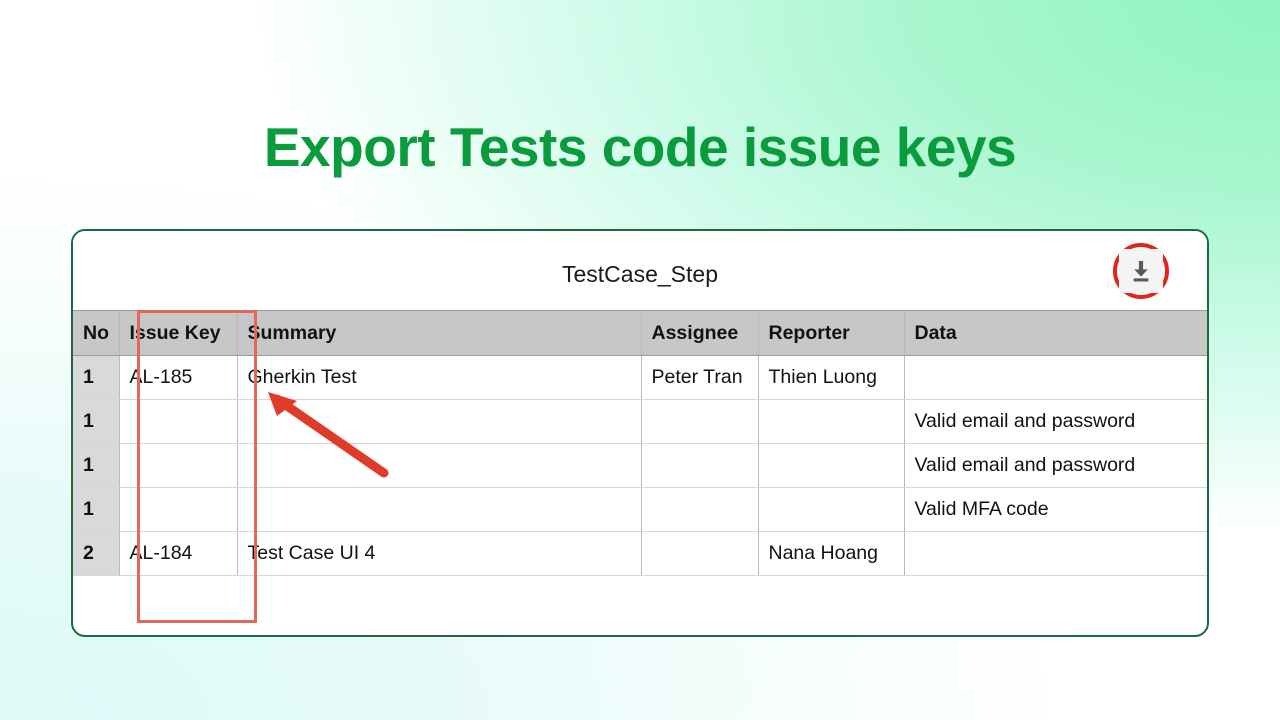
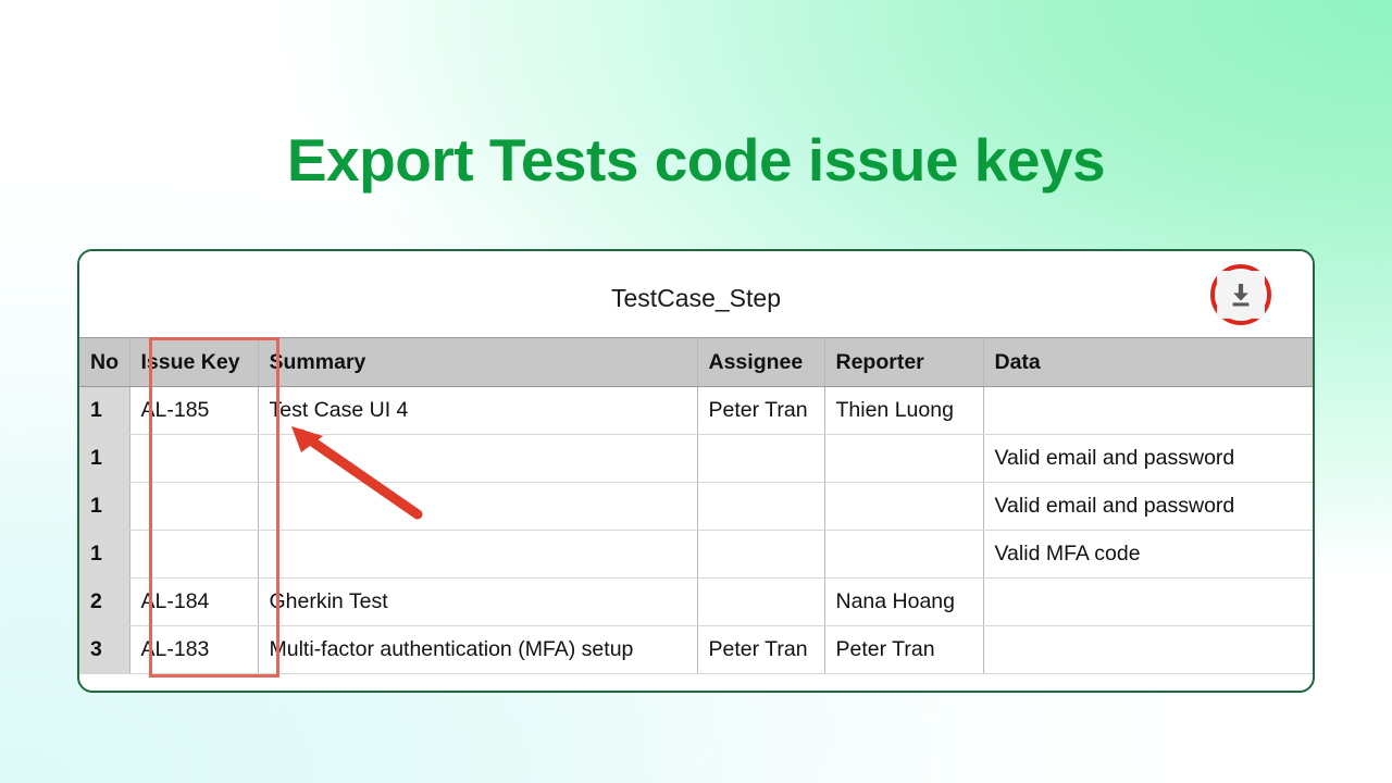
  Export Tests code issue keys
  TestCase_Step
  No	Issue Key	Summary	Assignee	Reporter	Data
- 1	AL-185	Gherkin Test	Peter Tran	Thien Luong
+ 1	AL-185	Test Case UI 4	Peter Tran	Thien Luong
  1					Valid email and password
  1					Valid email and password
  1					Valid MFA code
- 2	AL-184	Test Case UI 4		Nana Hoang
+ 2	AL-184	Gherkin Test		Nana Hoang
+ 3	AL-183	Multi-factor authentication (MFA) setup	Peter Tran	Peter Tran
